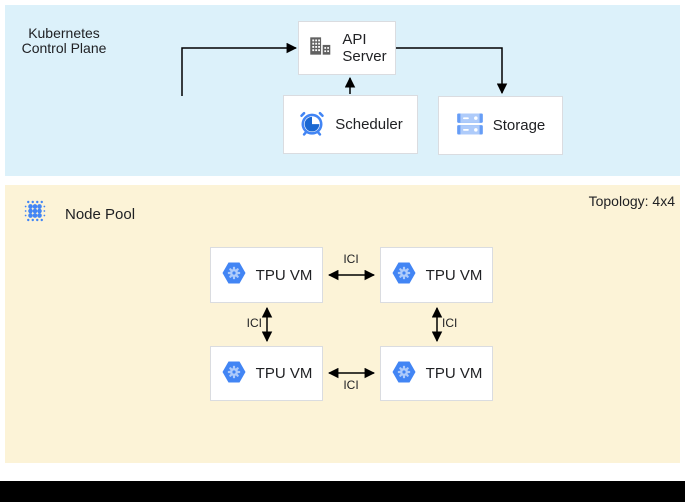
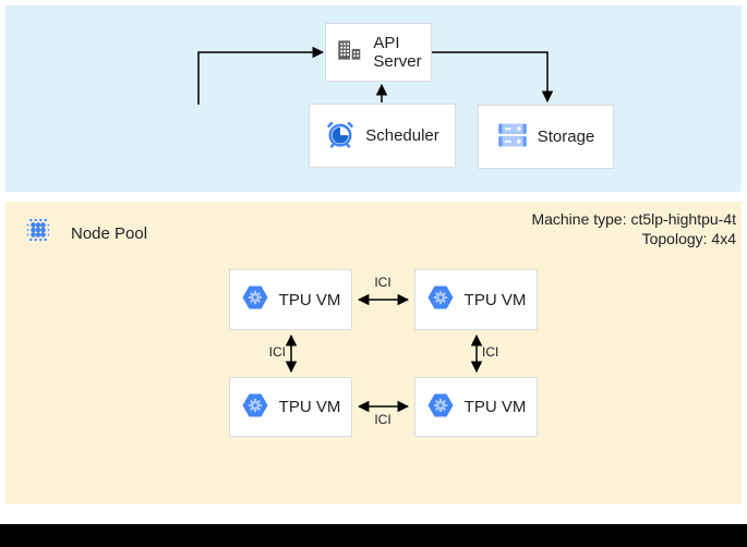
- Kubernetes
- Control Plane
  API
  Server
  Scheduler
  Storage
  Node Pool
+ Machine type: ct5lp-hightpu-4t
  Topology: 4x4
  TPU VM
  TPU VM
  TPU VM
  TPU VM
  ICI
  ICI
  ICI
  ICI
